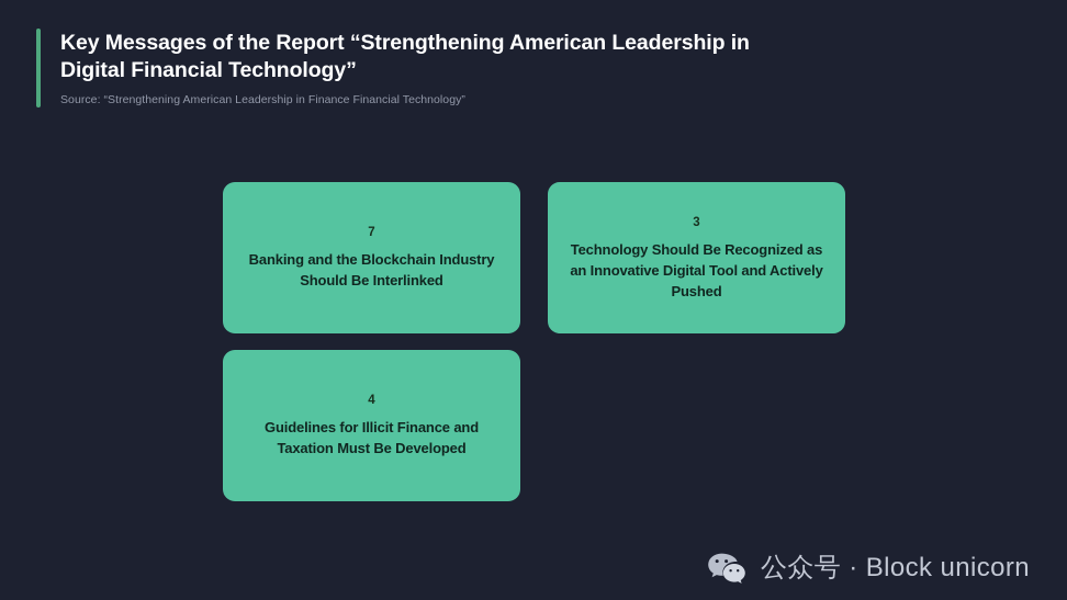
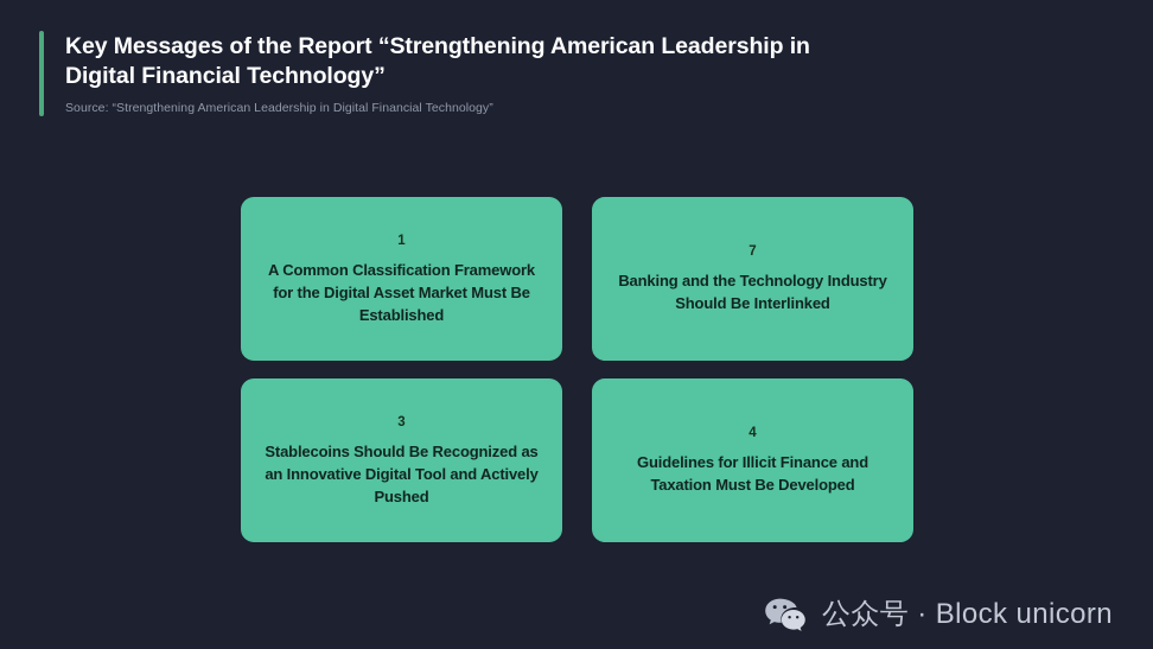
  Key Messages of the Report “Strengthening American Leadership in Digital Financial Technology”
- Source: “Strengthening American Leadership in Finance Financial Technology”
+ Source: “Strengthening American Leadership in Digital Financial Technology”
+ 1
+ A Common Classification Framework for the Digital Asset Market Must Be Established
  7
- Banking and the Blockchain Industry Should Be Interlinked
+ Banking and the Technology Industry Should Be Interlinked
  3
- Technology Should Be Recognized as an Innovative Digital Tool and Actively Pushed
+ Stablecoins Should Be Recognized as an Innovative Digital Tool and Actively Pushed
  4
  Guidelines for Illicit Finance and Taxation Must Be Developed
  公众号 · Block unicorn
